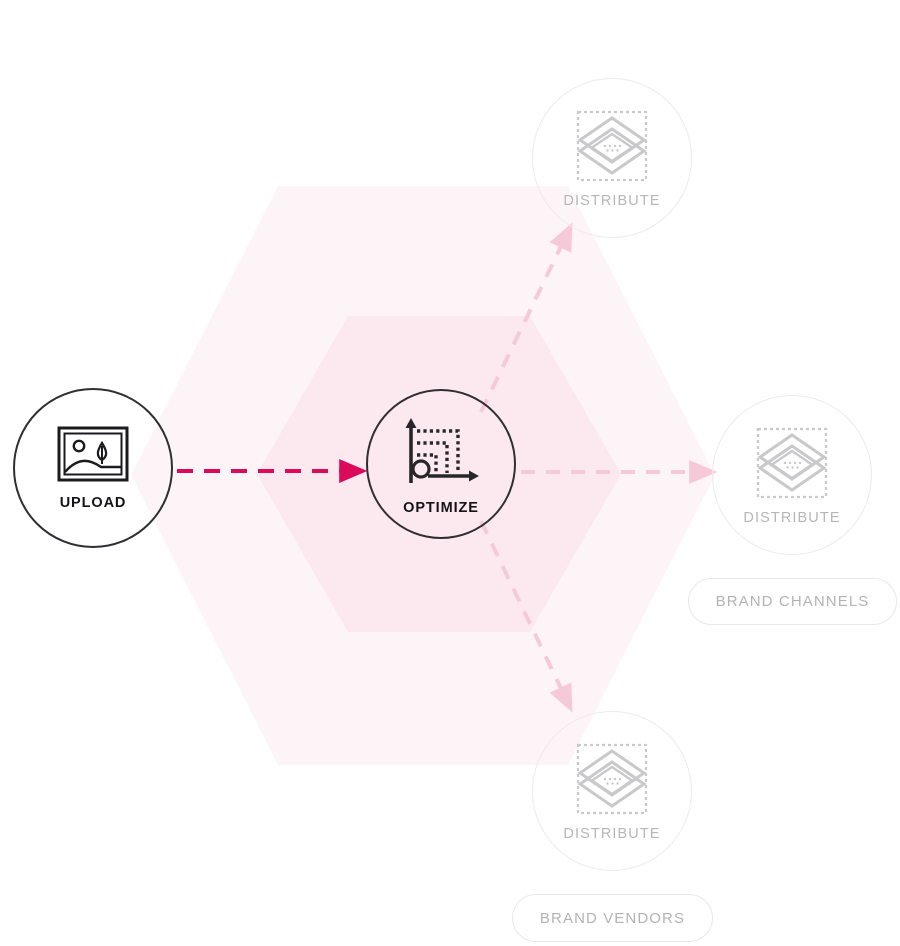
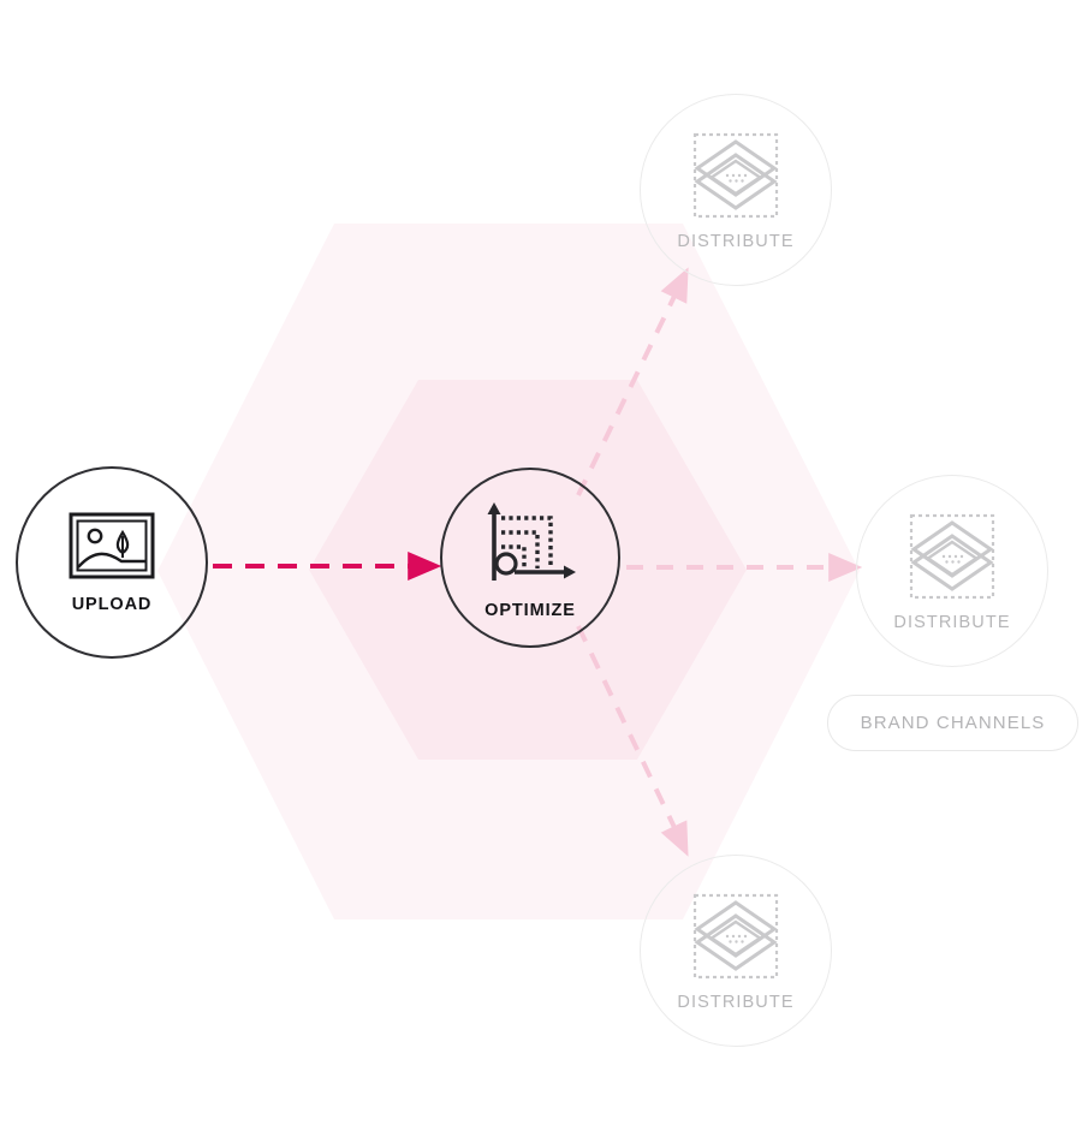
  DISTRIBUTE
  UPLOAD
  OPTIMIZE
  DISTRIBUTE
  BRAND CHANNELS
  DISTRIBUTE
- BRAND VENDORS
